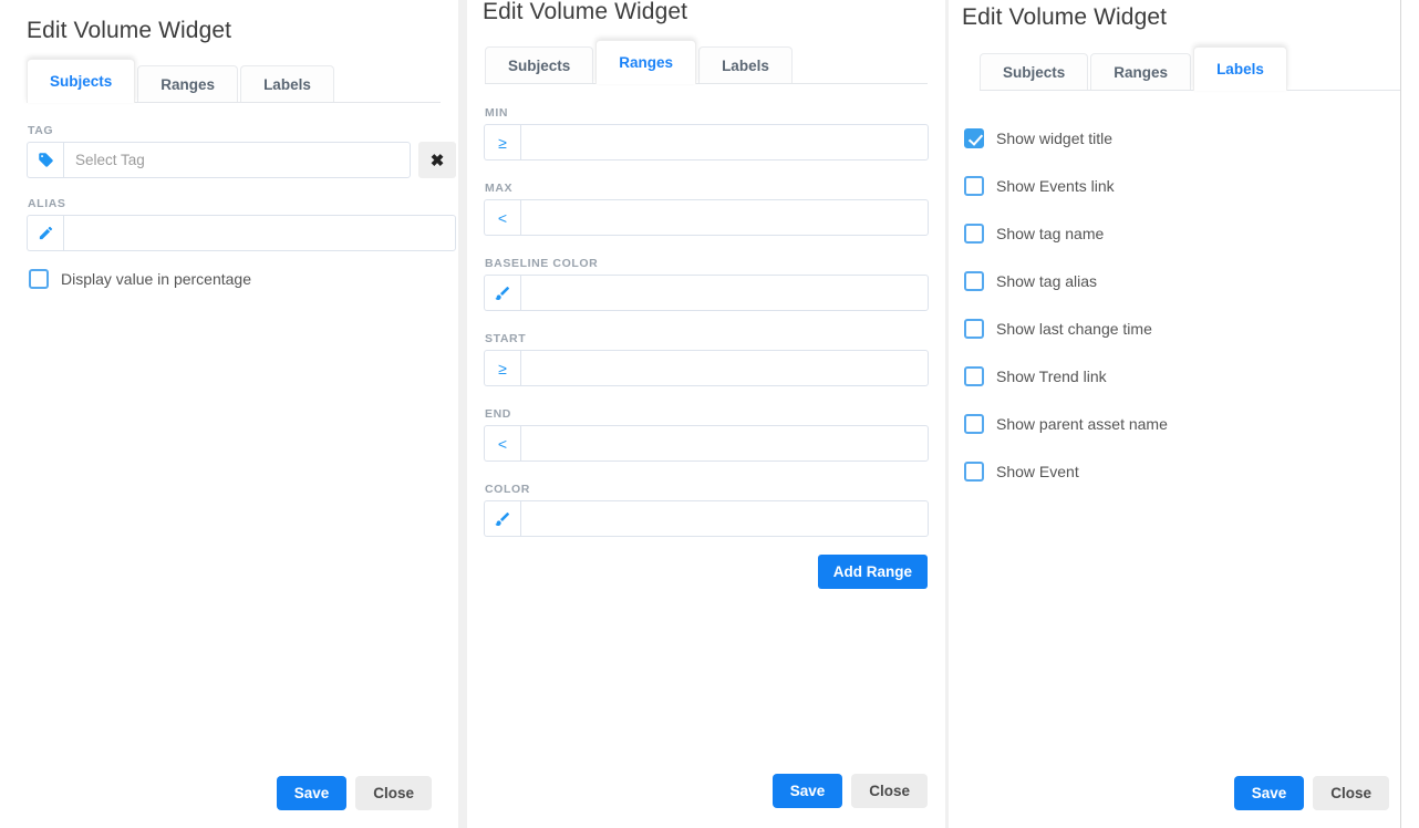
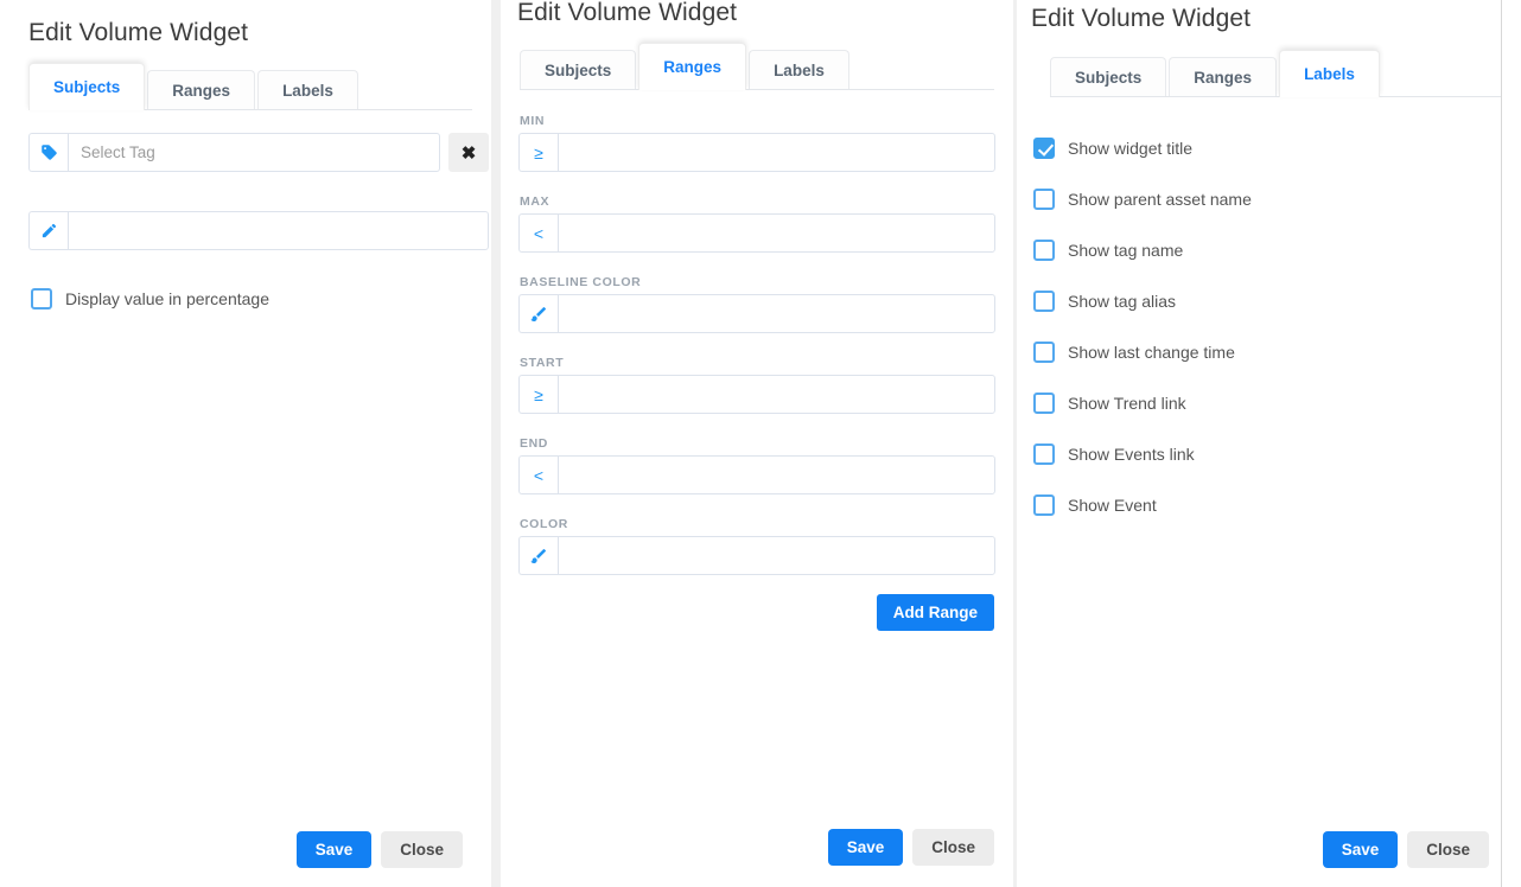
  Edit Volume Widget
  Subjects
  Ranges
  Labels
- TAG
  Select Tag
  ✖
- ALIAS
  Display value in percentage
  Save
  Close
  Edit Volume Widget
  Subjects
  Ranges
  Labels
  MIN
  ≥
  MAX
  <
  BASELINE COLOR
  START
  ≥
  END
  <
  COLOR
  Add Range
  Save
  Close
  Edit Volume Widget
  Subjects
  Ranges
  Labels
  Show widget title
- Show Events link
+ Show parent asset name
  Show tag name
  Show tag alias
  Show last change time
  Show Trend link
- Show parent asset name
+ Show Events link
  Show Event
  Save
  Close
